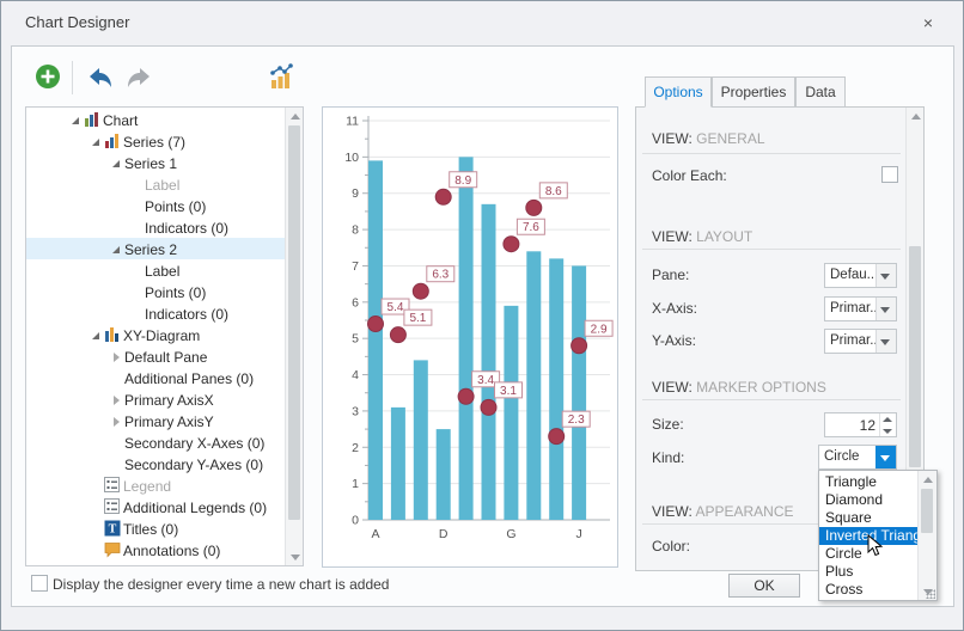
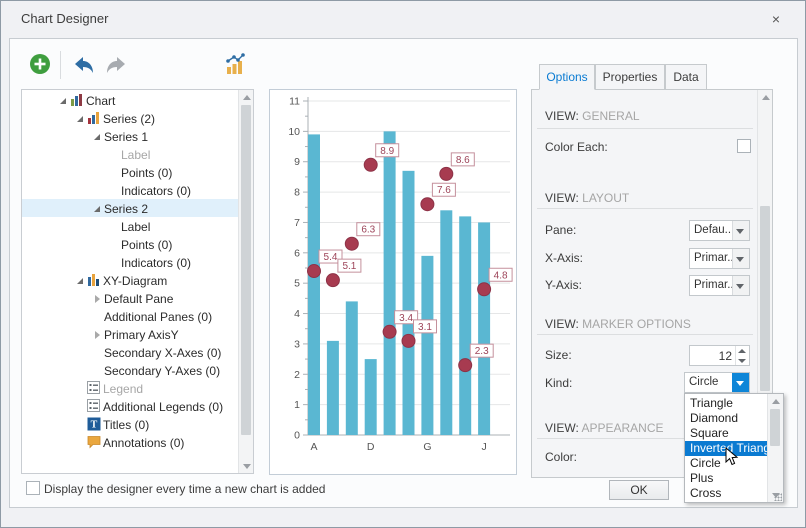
  Chart Designer
  ×
  Chart
- Series (7)
+ Series (2)
  Series 1
  Label
  Points (0)
  Indicators (0)
  Series 2
  Label
  Points (0)
  Indicators (0)
  XY-Diagram
  Default Pane
  Additional Panes (0)
- Primary AxisX
  Primary AxisY
  Secondary X-Axes (0)
  Secondary Y-Axes (0)
  Legend
  Additional Legends (0)
  T
  Titles (0)
  Annotations (0)
  0
  1
  2
  3
  4
  5
  6
  7
  8
  9
  10
  11
  A
  D
  G
  J
  5.4
  5.1
  6.3
  8.9
  3.4
  3.1
  7.6
  8.6
  2.3
- 2.9
+ 4.8
  Options
  Properties
  Data
  VIEW: GENERAL
  Color Each:
  VIEW: LAYOUT
  Pane:
  Defau..
  X-Axis:
  Primar.
  Y-Axis:
  Primar.
  VIEW: MARKER OPTIONS
  Size:
  12
  Kind:
  Circle
  VIEW: APPEARANCE
  Color:
  Display the designer every time a new chart is added
  OK
  Triangle
  Diamond
  Square
  Inverted Trian
  Circle
  Plus
  Cross
